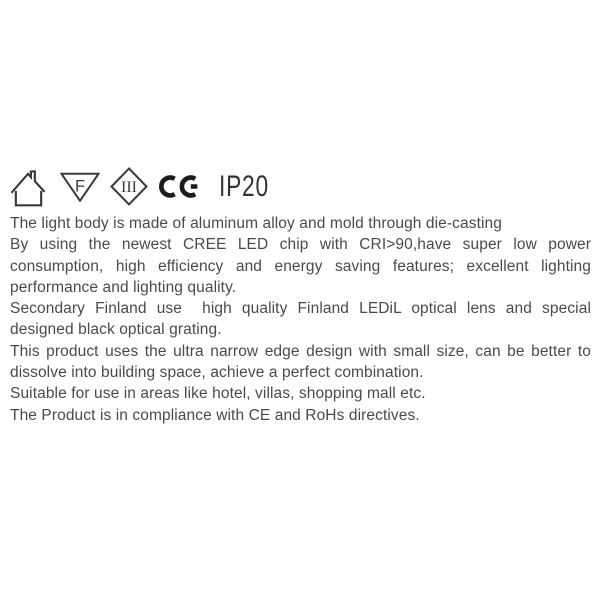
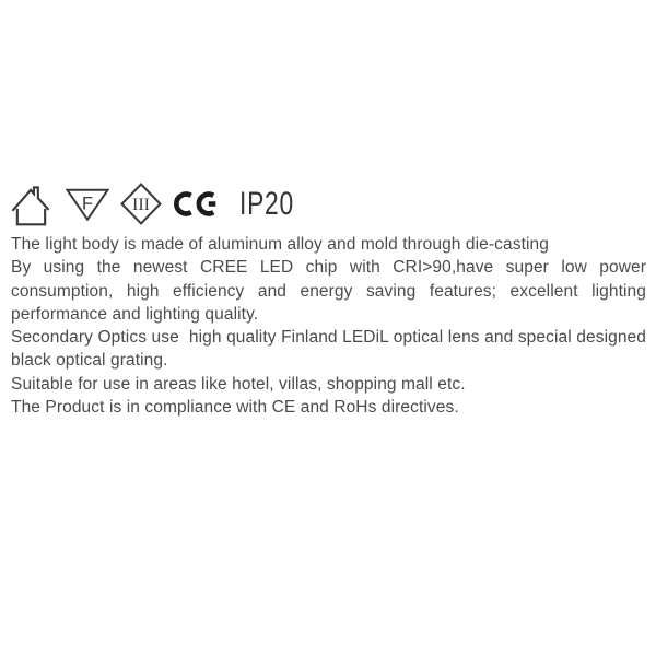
  F
  III
  IP20
  The light body is made of aluminum alloy and mold through die-casting
  By using the newest CREE LED chip with CRI>90,have super low power consumption, high efficiency and energy saving features; excellent lighting performance and lighting quality.
- Secondary Finland use high quality Finland LEDiL optical lens and special designed black optical grating.
+ Secondary Optics use high quality Finland LEDiL optical lens and special designed black optical grating.
- This product uses the ultra narrow edge design with small size, can be better to dissolve into building space, achieve a perfect combination.
  Suitable for use in areas like hotel, villas, shopping mall etc.
  The Product is in compliance with CE and RoHs directives.
